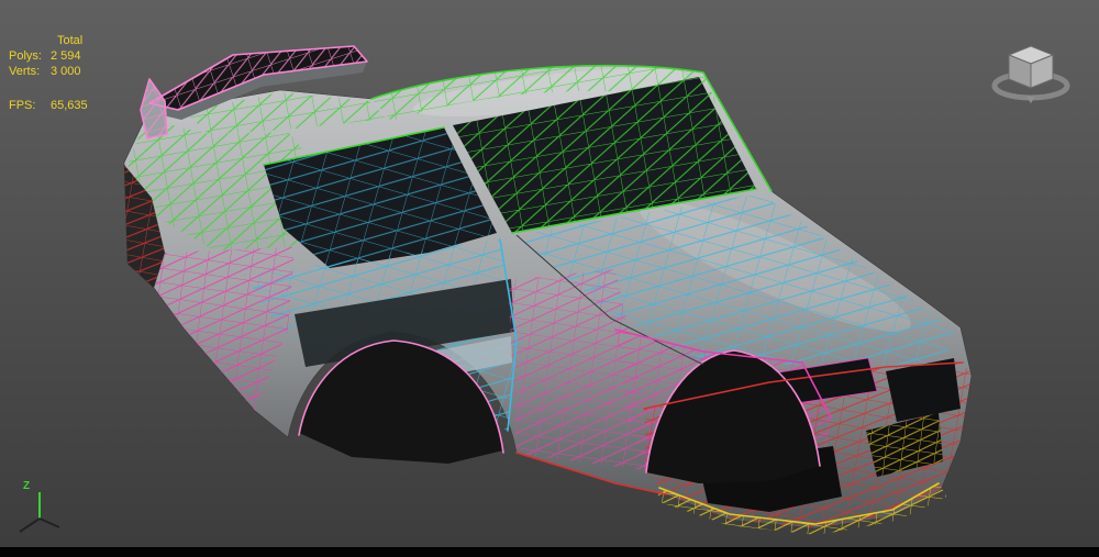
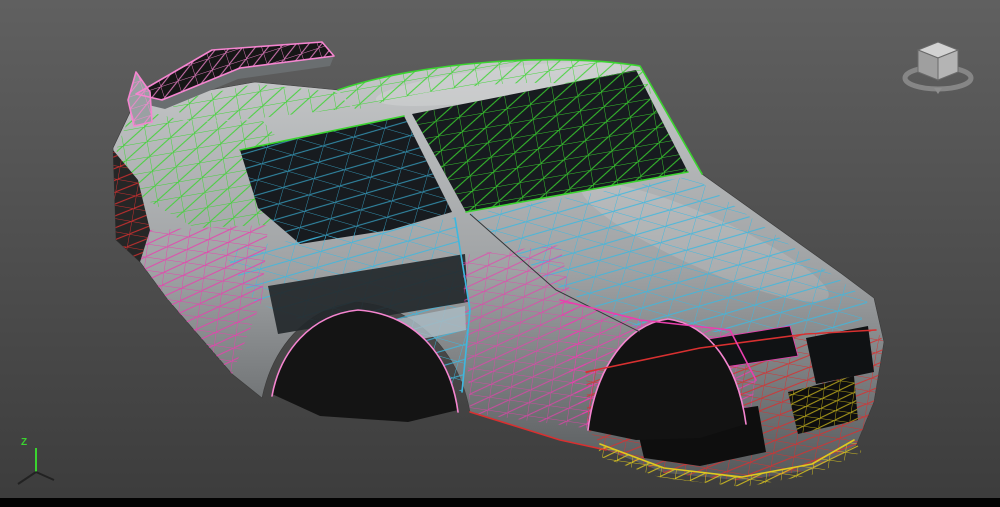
- Total
- Polys:
- 2 594
- Verts:
- 3 000
- FPS:
- 65,635
  Z
